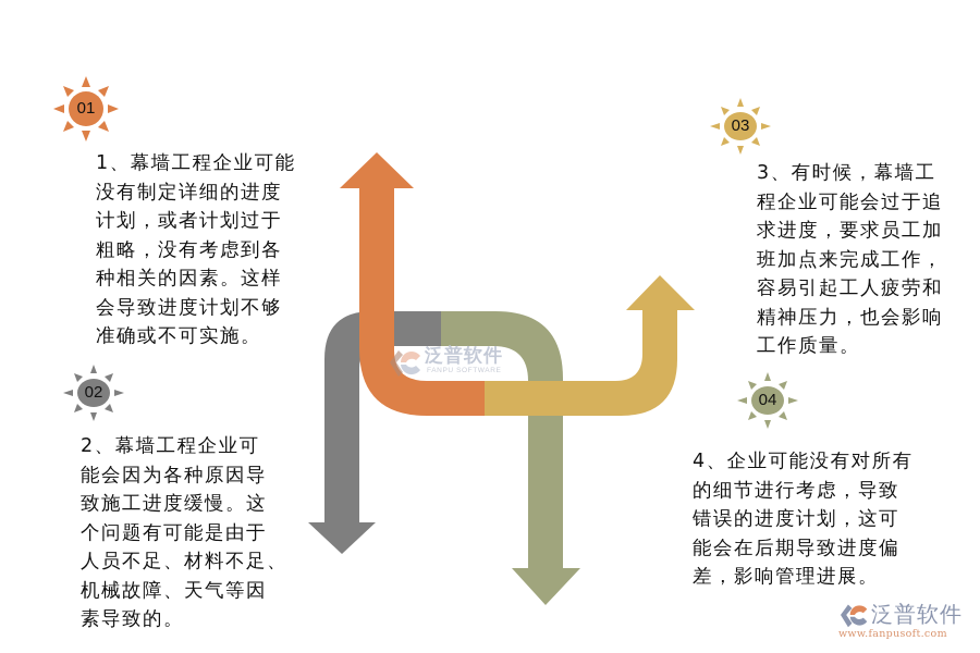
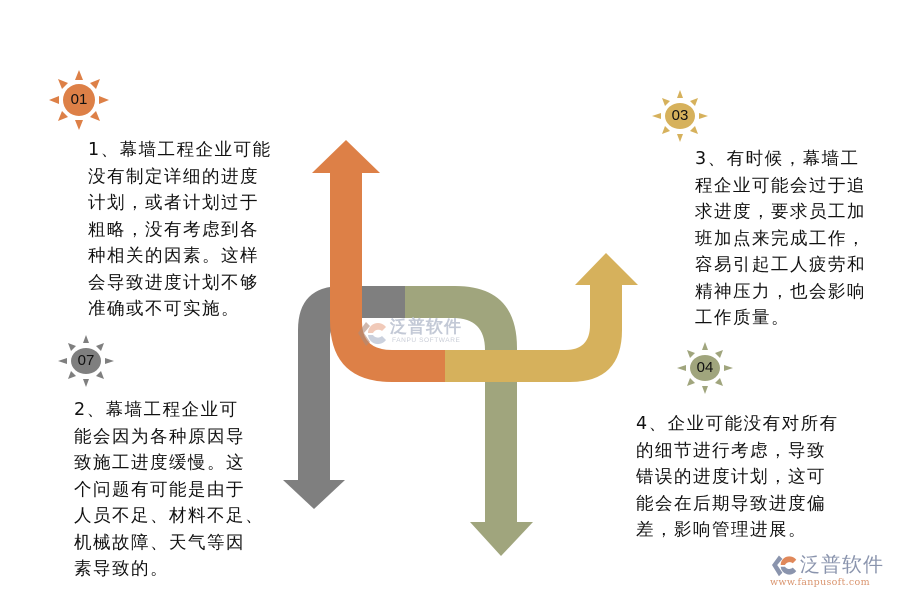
  泛普软件
  01
  1、幕墙工程企业可能
  没有制定详细的进度
  计划，或者计划过于
  粗略，没有考虑到各
  种相关的因素。这样
  会导致进度计划不够
  准确或不可实施。
- 02
+ 07
  2、幕墙工程企业可
  能会因为各种原因导
  致施工进度缓慢。这
  个问题有可能是由于
  人员不足、材料不足、
  机械故障、天气等因
  素导致的。
  03
  3、有时候，幕墙工
  程企业可能会过于追
  求进度，要求员工加
  班加点来完成工作，
  容易引起工人疲劳和
  精神压力，也会影响
  工作质量。
  04
  4、企业可能没有对所有
  的细节进行考虑，导致
  错误的进度计划，这可
  能会在后期导致进度偏
  差，影响管理进展。
  泛普软件
  www.fanpusoft.com
